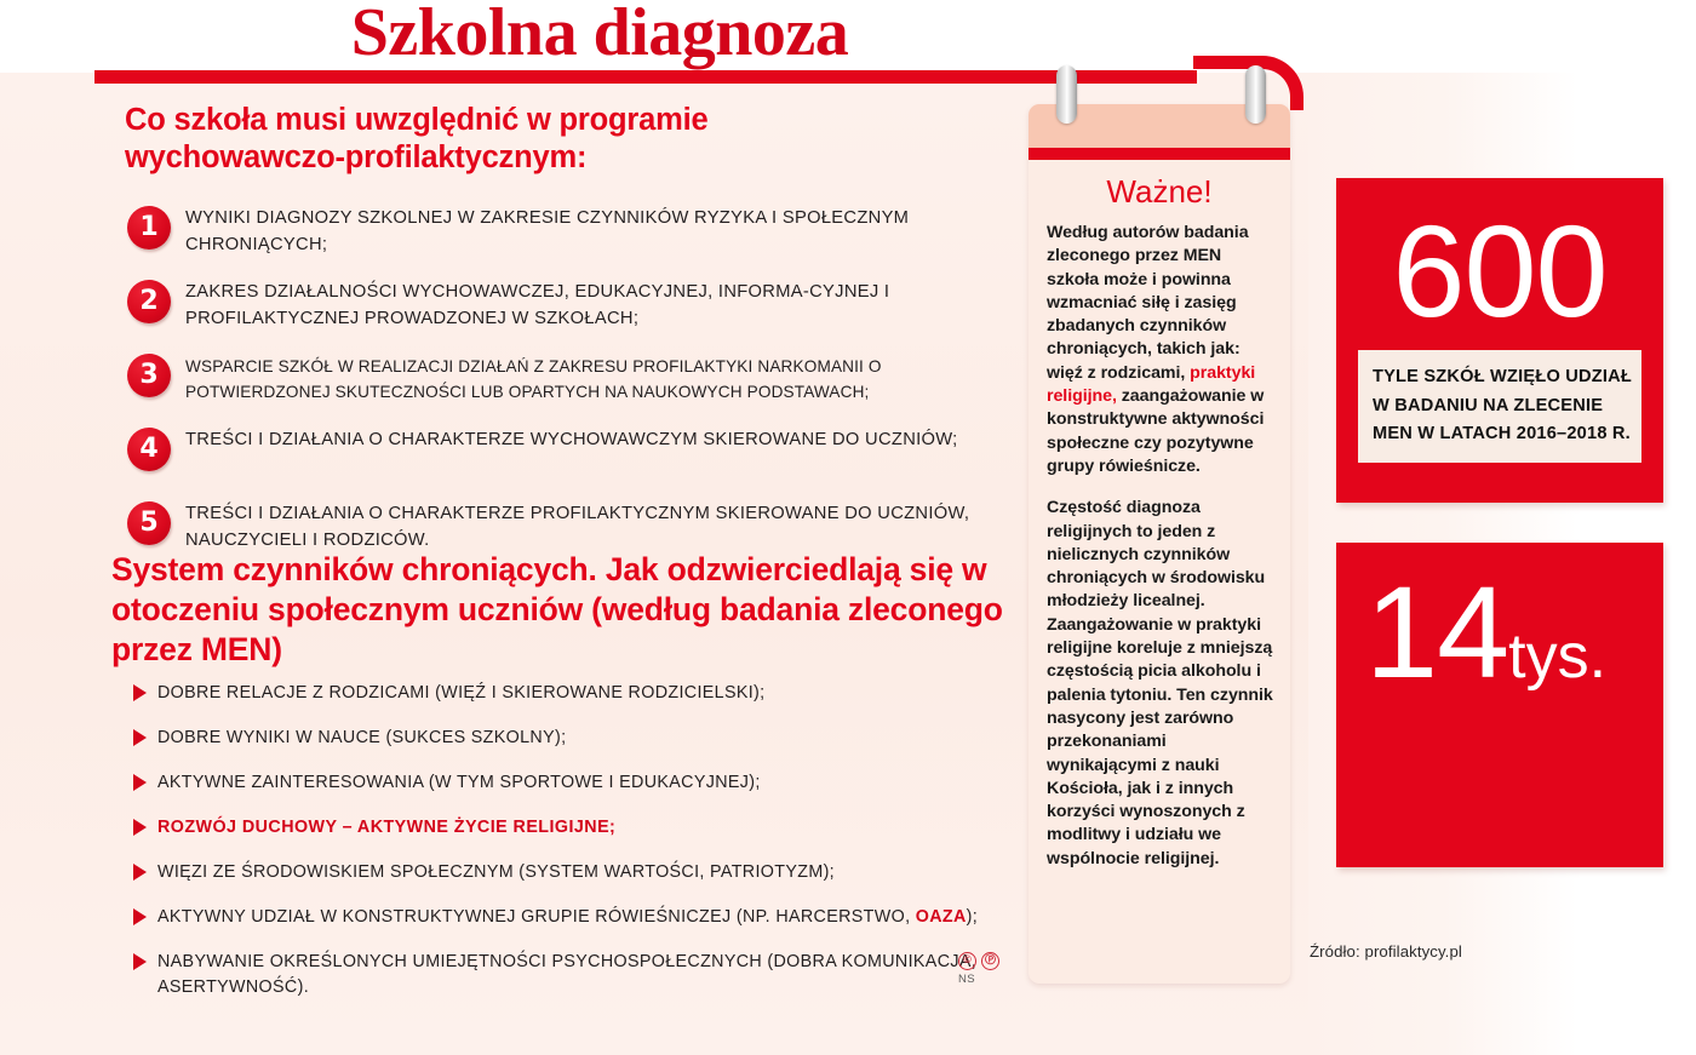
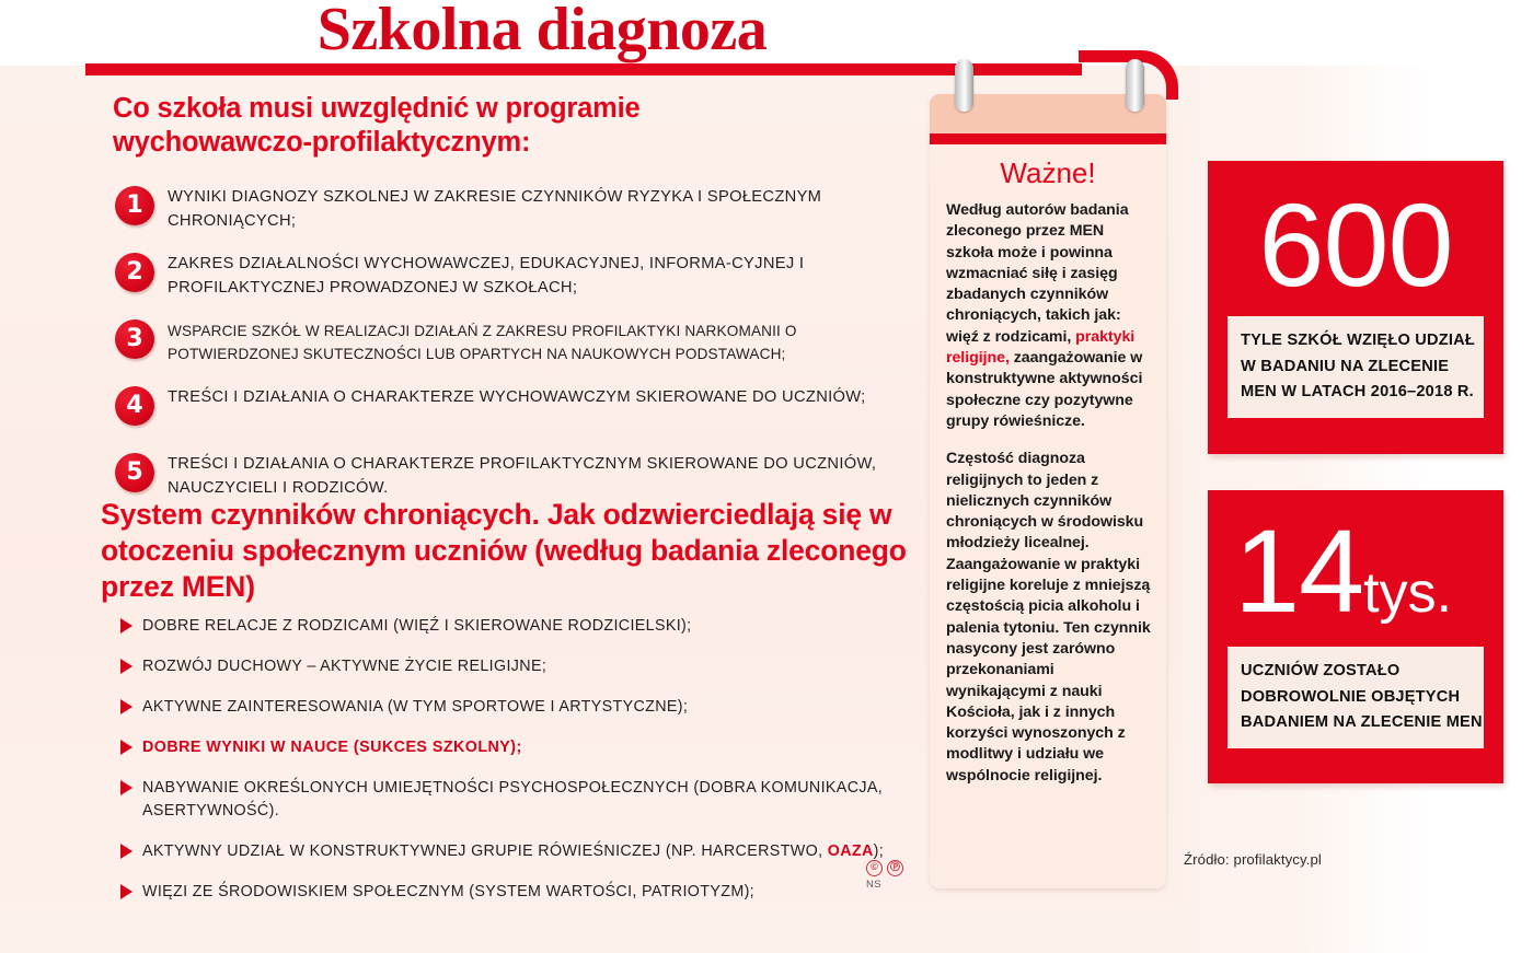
  Szkolna diagnoza
  Co szkoła musi uwzględnić w programie wychowawczo-profilaktycznym:
  1
  WYNIKI DIAGNOZY SZKOLNEJ W ZAKRESIE CZYNNIKÓW RYZYKA I SPOŁECZNYM CHRONIĄCYCH;
  2
  ZAKRES DZIAŁALNOŚCI WYCHOWAWCZEJ, EDUKACYJNEJ, INFORMA-CYJNEJ I PROFILAKTYCZNEJ PROWADZONEJ W SZKOŁACH;
  3
  WSPARCIE SZKÓŁ W REALIZACJI DZIAŁAŃ Z ZAKRESU PROFILAKTYKI NARKOMANII O POTWIERDZONEJ SKUTECZNOŚCI LUB OPARTYCH NA NAUKOWYCH PODSTAWACH;
  4
  TREŚCI I DZIAŁANIA O CHARAKTERZE WYCHOWAWCZYM SKIEROWANE DO UCZNIÓW;
  5
  TREŚCI I DZIAŁANIA O CHARAKTERZE PROFILAKTYCZNYM SKIEROWANE DO UCZNIÓW, NAUCZYCIELI I RODZICÓW.
  System czynników chroniących. Jak odzwierciedlają się w otoczeniu społecznym uczniów (według badania zleconego przez MEN)
  DOBRE RELACJE Z RODZICAMI (WIĘŹ I SKIEROWANE RODZICIELSKI);
- DOBRE WYNIKI W NAUCE (SUKCES SZKOLNY);
+ ROZWÓJ DUCHOWY – AKTYWNE ŻYCIE RELIGIJNE;
- AKTYWNE ZAINTERESOWANIA (W TYM SPORTOWE I EDUKACYJNEJ);
+ AKTYWNE ZAINTERESOWANIA (W TYM SPORTOWE I ARTYSTYCZNE);
- ROZWÓJ DUCHOWY – AKTYWNE ŻYCIE RELIGIJNE;
+ DOBRE WYNIKI W NAUCE (SUKCES SZKOLNY);
- WIĘZI ZE ŚRODOWISKIEM SPOŁECZNYM (SYSTEM WARTOŚCI, PATRIOTYZM);
+ NABYWANIE OKREŚLONYCH UMIEJĘTNOŚCI PSYCHOSPOŁECZNYCH (DOBRA KOMUNIKACJA, ASERTYWNOŚĆ).
  AKTYWNY UDZIAŁ W KONSTRUKTYWNEJ GRUPIE RÓWIEŚNICZEJ (NP. HARCERSTWO, OAZA);
- NABYWANIE OKREŚLONYCH UMIEJĘTNOŚCI PSYCHOSPOŁECZNYCH (DOBRA KOMUNIKACJA, ASERTYWNOŚĆ).
+ WIĘZI ZE ŚRODOWISKIEM SPOŁECZNYM (SYSTEM WARTOŚCI, PATRIOTYZM);
  Ważne!
  Według autorów badania zleconego przez MEN szkoła może i powinna wzmacniać siłę i zasięg zbadanych czynników chroniących, takich jak: więź z rodzicami, praktyki religijne, zaangażowanie w konstruktywne aktywności społeczne czy pozytywne grupy rówieśnicze.
  Częstość diagnoza religijnych to jeden z nielicznych czynników chroniących w środowisku młodzieży licealnej. Zaangażowanie w praktyki religijne koreluje z mniejszą częstością picia alkoholu i palenia tytoniu. Ten czynnik nasycony jest zarówno przekonaniami wynikającymi z nauki Kościoła, jak i z innych korzyści wynoszonych z modlitwy i udziału we wspólnocie religijnej.
  600
  TYLE SZKÓŁ WZIĘŁO UDZIAŁ W BADANIU NA ZLECENIE MEN W LATACH 2016–2018 R.
  14tys.
+ UCZNIÓW ZOSTAŁO DOBROWOLNIE OBJĘTYCH BADANIEM NA ZLECENIE MEN
  Źródło: profilaktycy.pl
  ©
  Ⓟ
  NS
